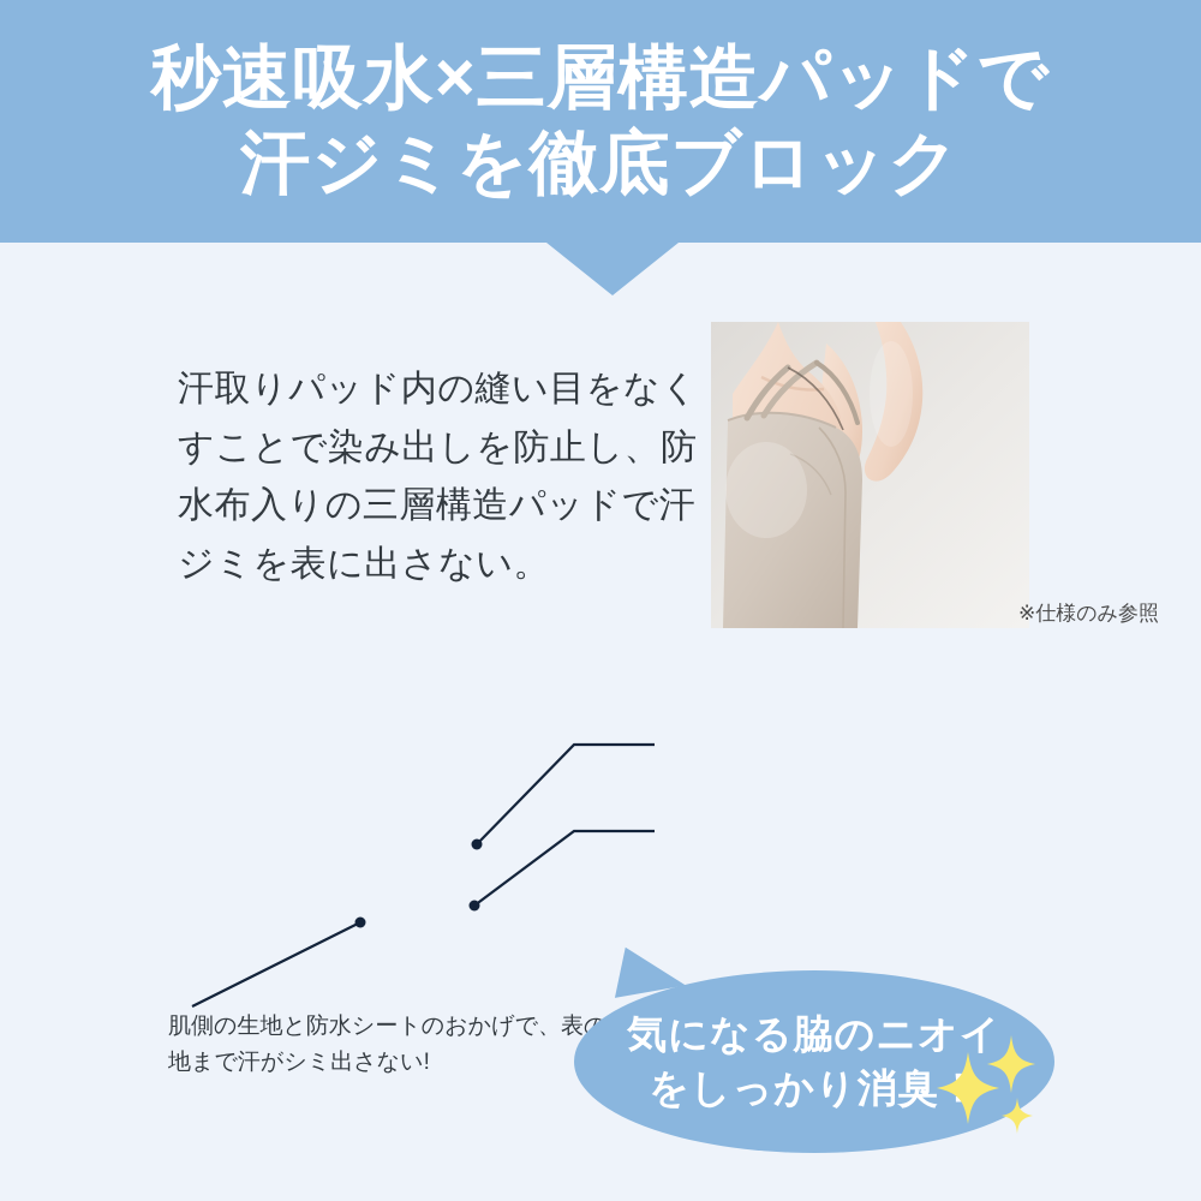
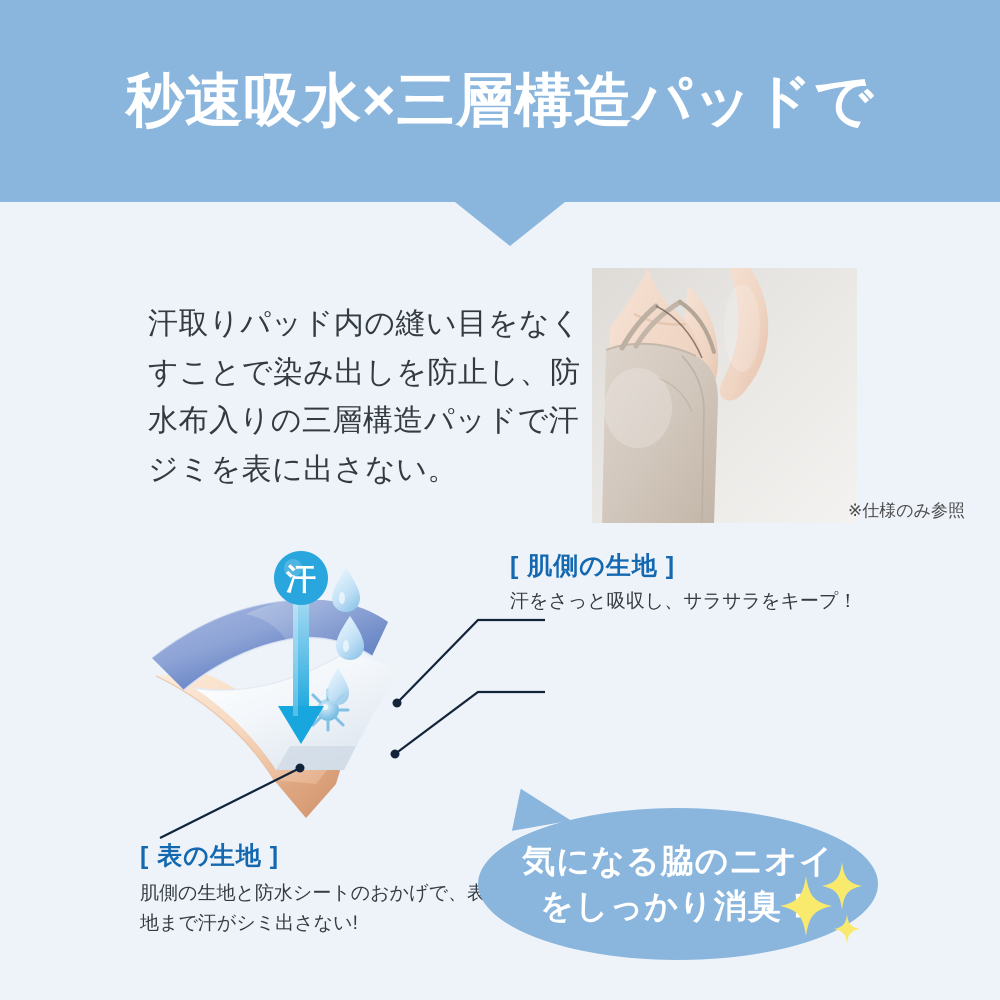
  秒速吸水×三層構造パッドで
- 汗ジミを徹底ブロック
  汗取りパッド内の縫い目をなくすことで染み出しを防止し、防水布入りの三層構造パッドで汗ジミを表に出さない。
  ※仕様のみ参照
+ 汗
+ [ 肌側の生地 ]
+ 汗をさっと吸収し、サラサラをキープ！
+ [ 表の生地 ]
  肌側の生地と防水シートのおかげで、表地まで汗がシミ出さない!
  気になる脇のニオイ
  をしっかり消臭
